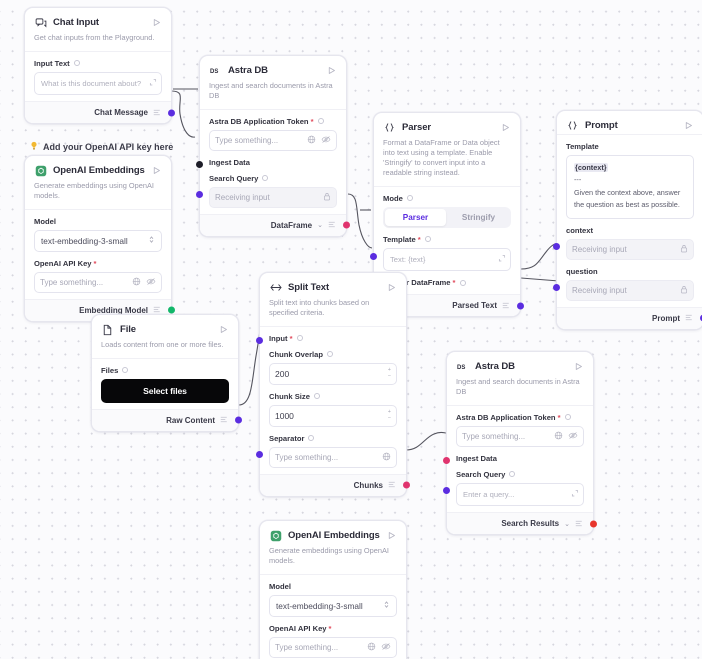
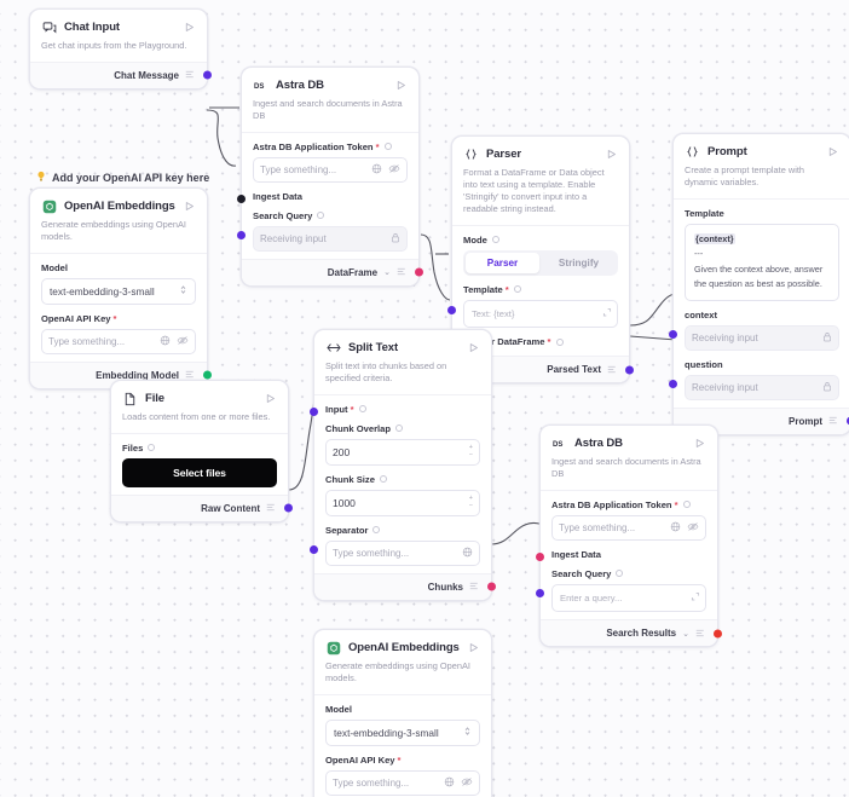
  Add your OpenAI API key here
  Chat Input
  Get chat inputs from the Playground.
- Input Text
- What is this document about?
  Chat Message
  OpenAI Embeddings
  Generate embeddings using OpenAI models.
  Model
  text-embedding-3-small
  OpenAI API Key
  *
  Type something...
  Embedding Model
  Astra DB
  Ingest and search documents in Astra DB
  Astra DB Application Token
  *
  Type something...
  Ingest Data
  Search Query
  Receiving input
  DataFrame
  Parser
  Format a DataFrame or Data object into text using a template. Enable 'Stringify' to convert input into a readable string instead.
  Mode
  Parser
  Stringify
  Template
  *
  Text: {text}
  *
  Parsed Text
  Prompt
+ Create a prompt template with dynamic variables.
  Template
  {context}
  ---
  Given the context above, answer the question as best as possible.
  context
  Receiving input
  question
  Receiving input
  Prompt
  File
  Loads content from one or more files.
  Files
  Select files
  Raw Content
  Split Text
  Split text into chunks based on specified criteria.
  Input
  *
  Chunk Overlap
  200
  Chunk Size
  1000
  Separator
  Type something...
  Chunks
  Astra DB
  Ingest and search documents in Astra DB
  Astra DB Application Token
  *
  Type something...
  Ingest Data
  Search Query
  Enter a query...
  Search Results
  OpenAI Embeddings
  Generate embeddings using OpenAI models.
  Model
  text-embedding-3-small
  OpenAI API Key
  *
  Type something...
